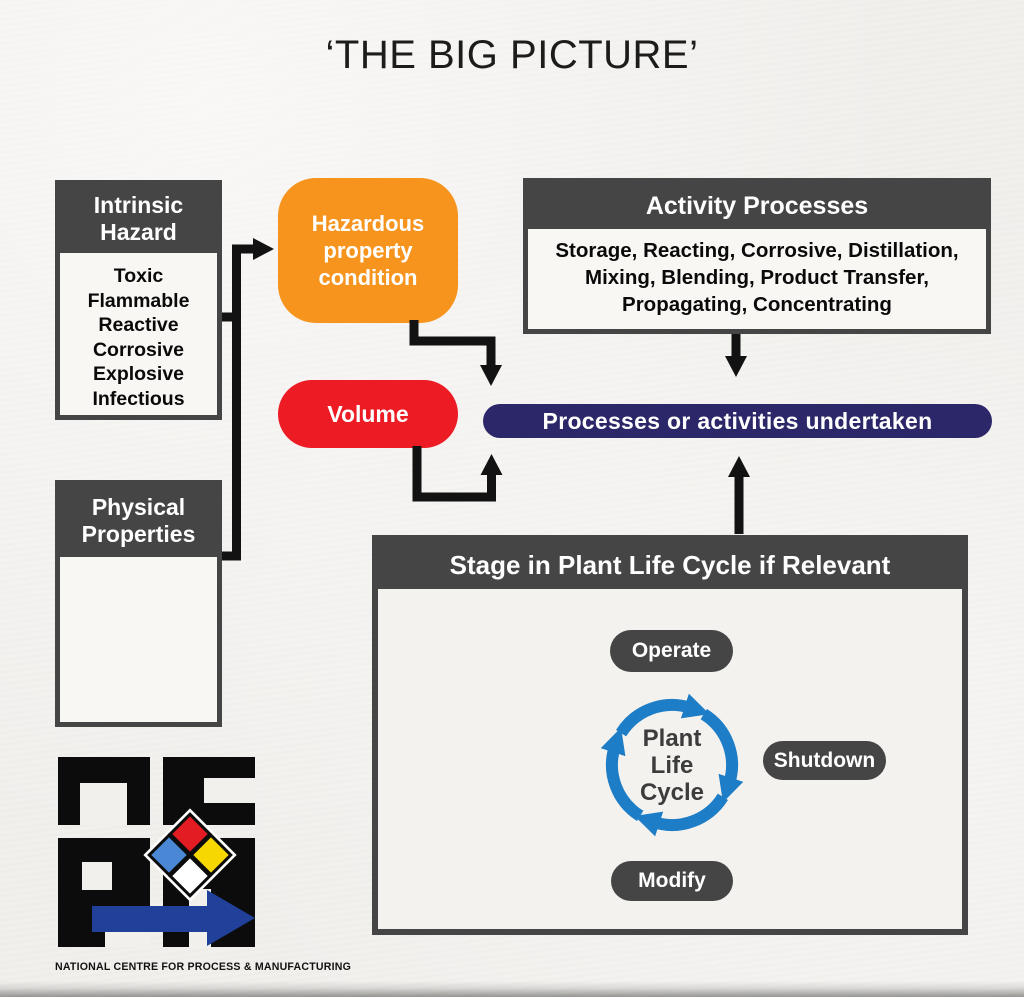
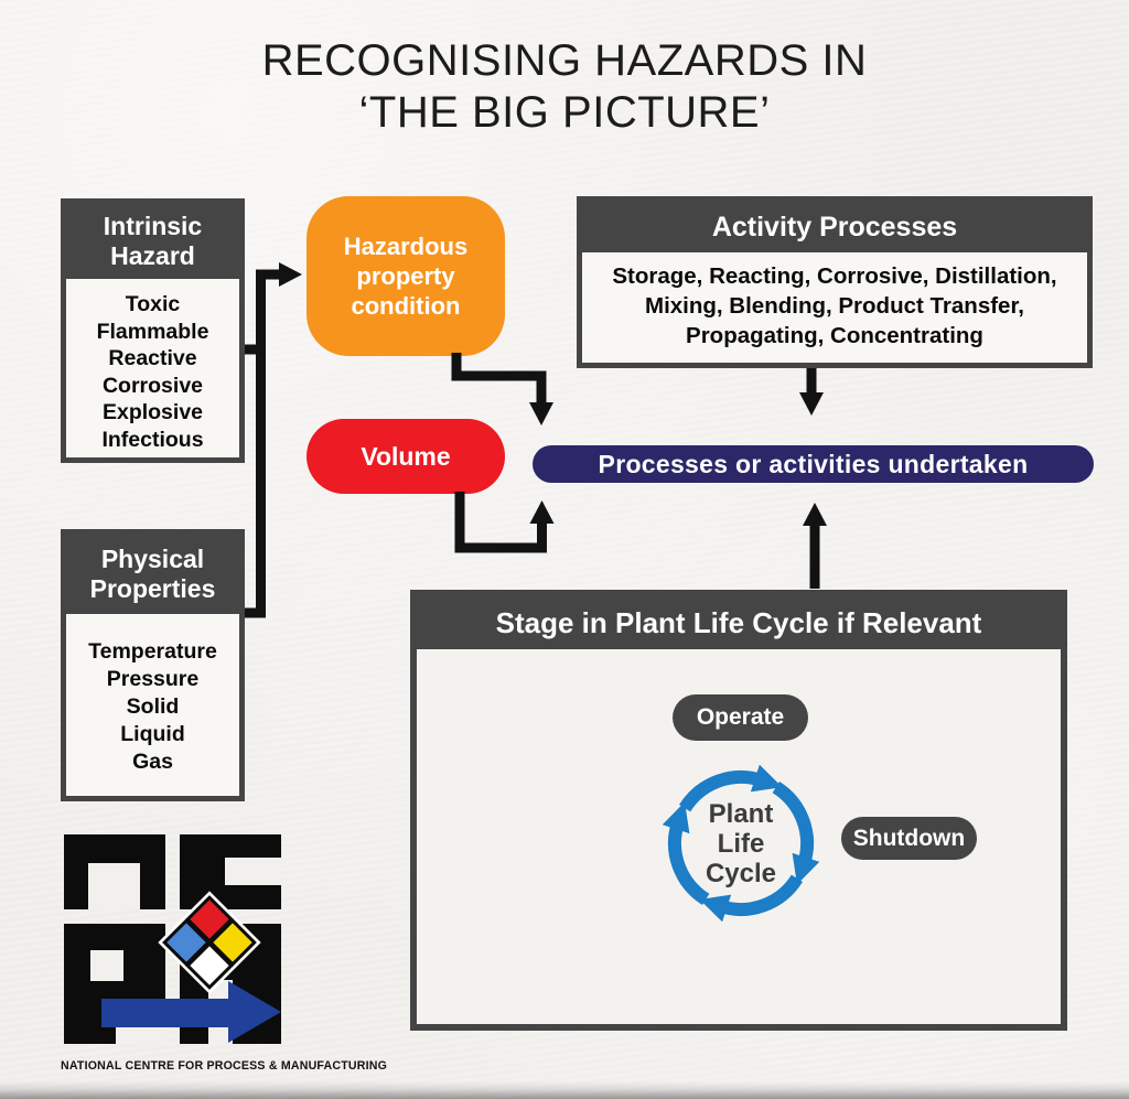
+ RECOGNISING HAZARDS IN
  ‘THE BIG PICTURE’
  Intrinsic Hazard
  Toxic
  Flammable
  Reactive
  Corrosive
  Explosive
  Infectious
  Physical Properties
+ Temperature
+ Pressure
+ Solid
+ Liquid
+ Gas
  Hazardous property condition
  Volume
  Activity Processes
  Storage, Reacting, Corrosive, Distillation, Mixing, Blending, Product Transfer, Propagating, Concentrating
  Processes or activities undertaken
  Stage in Plant Life Cycle if Relevant
  Operate
  Shutdown
- Modify
  Plant
  Life
  Cycle
  NATIONAL CENTRE FOR PROCESS & MANUFACTURING
